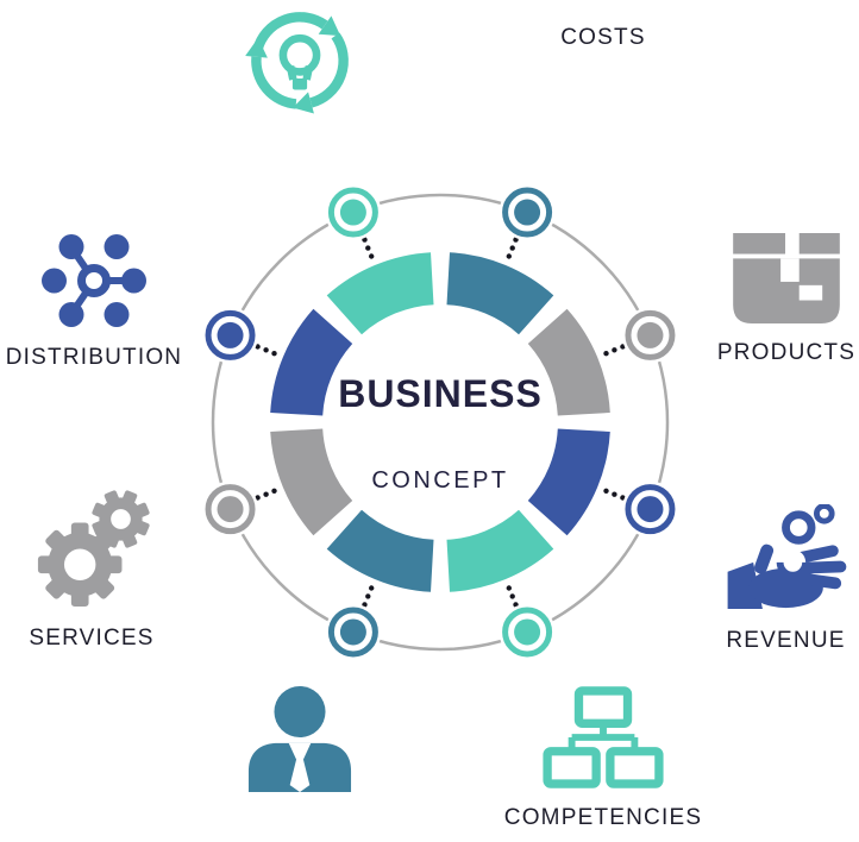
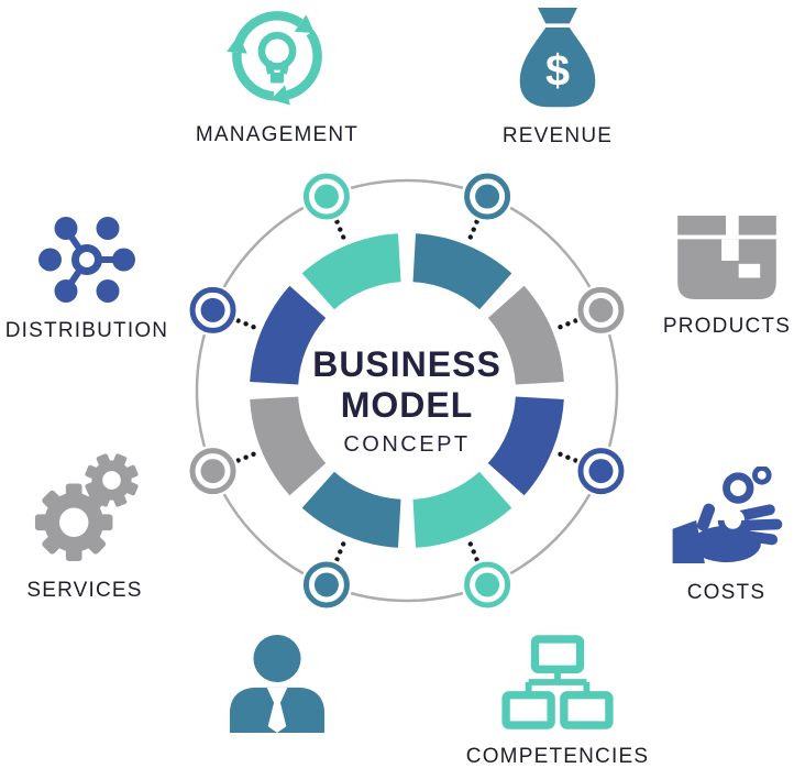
  BUSINESS
+ MODEL
  CONCEPT
+ MANAGEMENT
+ $
- COSTS
+ REVENUE
  DISTRIBUTION
  PRODUCTS
  SERVICES
- REVENUE
+ COSTS
  COMPETENCIES
